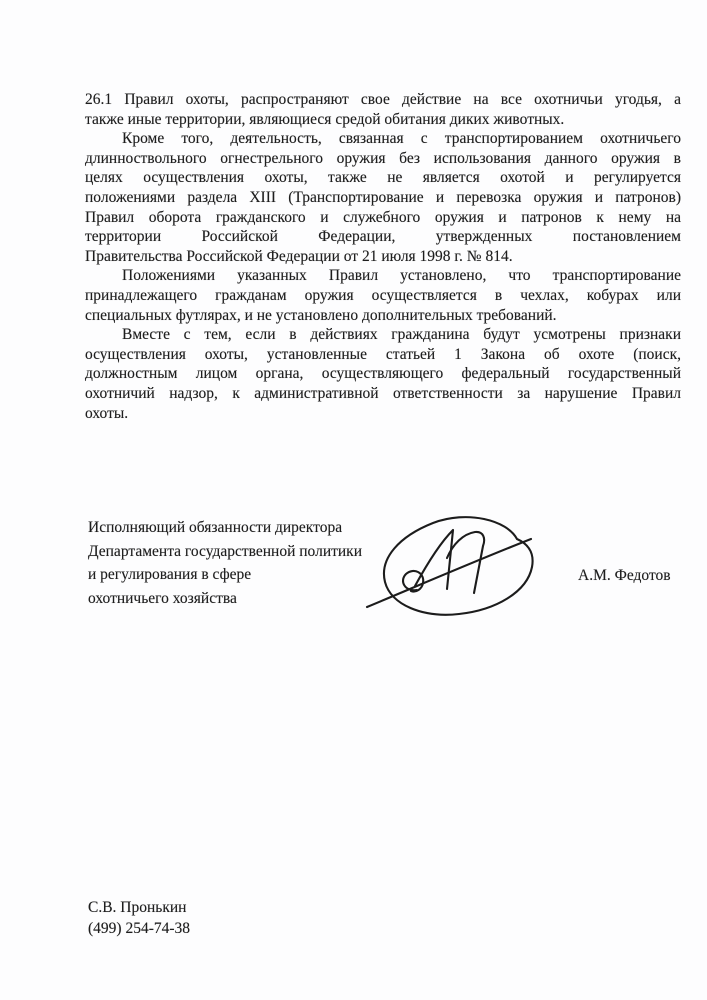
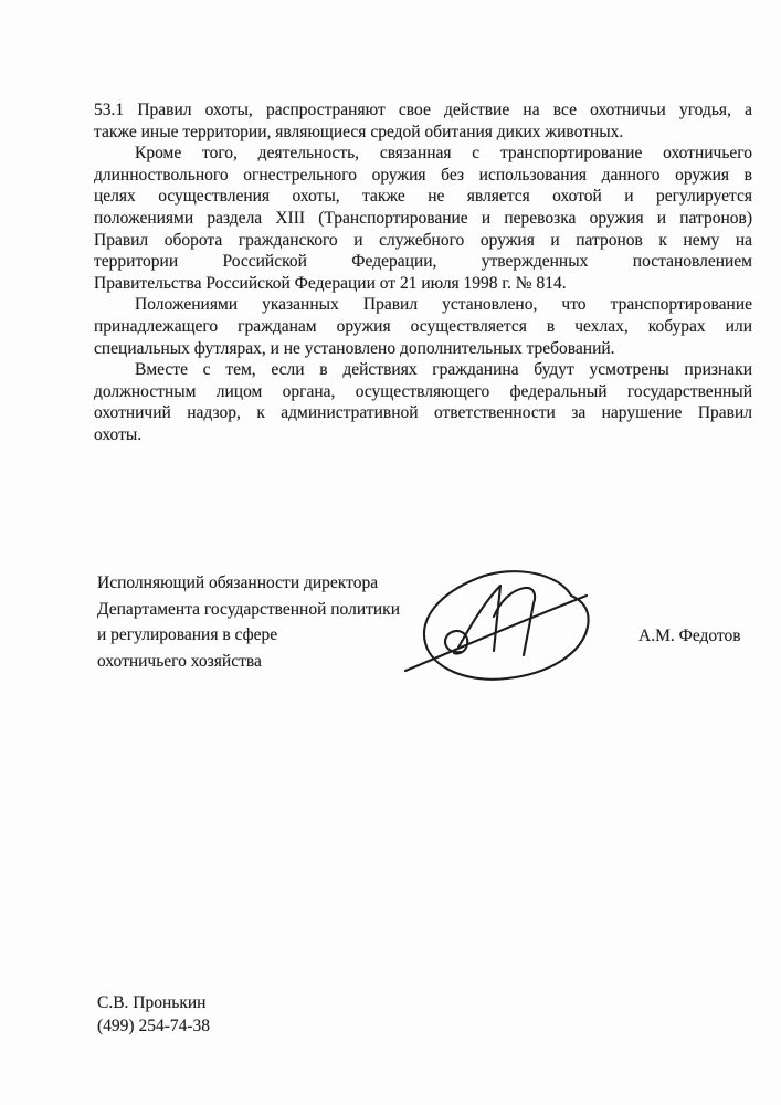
- 26.1 Правил охоты, распространяют свое действие на все охотничьи угодья, а
+ 53.1 Правил охоты, распространяют свое действие на все охотничьи угодья, а
  также иные территории, являющиеся средой обитания диких животных.
- Кроме того, деятельность, связанная с транспортированием охотничьего
+ Кроме того, деятельность, связанная с транспортирование охотничьего
  длинноствольного огнестрельного оружия без использования данного оружия в
  целях осуществления охоты, также не является охотой и регулируется
  положениями раздела XIII (Транспортирование и перевозка оружия и патронов)
  Правил оборота гражданского и служебного оружия и патронов к нему на
  территории Российской Федерации, утвержденных постановлением
  Правительства Российской Федерации от 21 июля 1998 г. № 814.
  Положениями указанных Правил установлено, что транспортирование
  принадлежащего гражданам оружия осуществляется в чехлах, кобурах или
  специальных футлярах, и не установлено дополнительных требований.
  Вместе с тем, если в действиях гражданина будут усмотрены признаки
- осуществления охоты, установленные статьей 1 Закона об охоте (поиск,
  должностным лицом органа, осуществляющего федеральный государственный
  охотничий надзор, к административной ответственности за нарушение Правил
  охоты.
  Исполняющий обязанности директора
  Департамента государственной политики
  и регулирования в сфере
  охотничьего хозяйства
  А.М. Федотов
  С.В. Пронькин
  (499) 254-74-38
